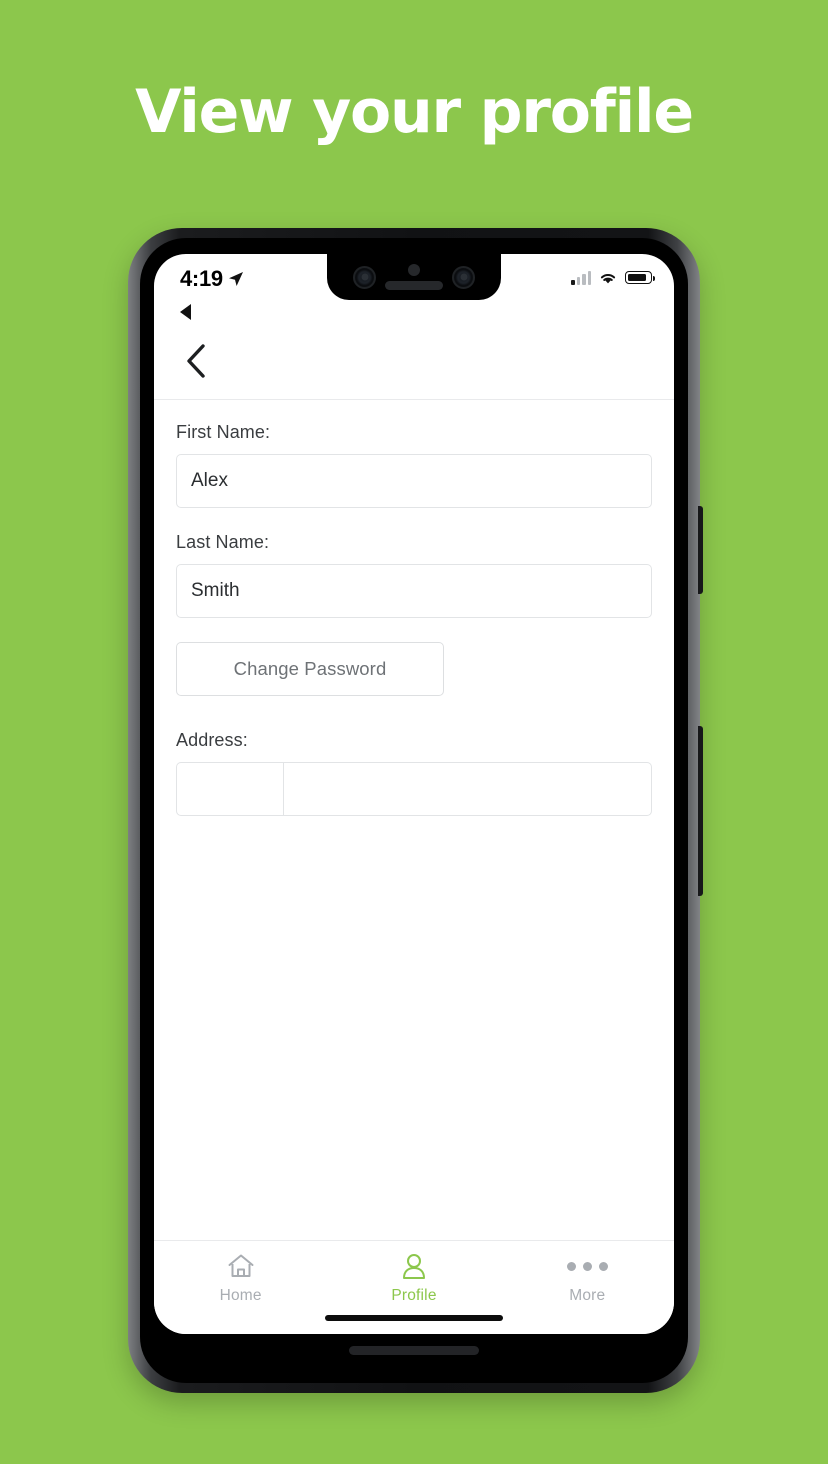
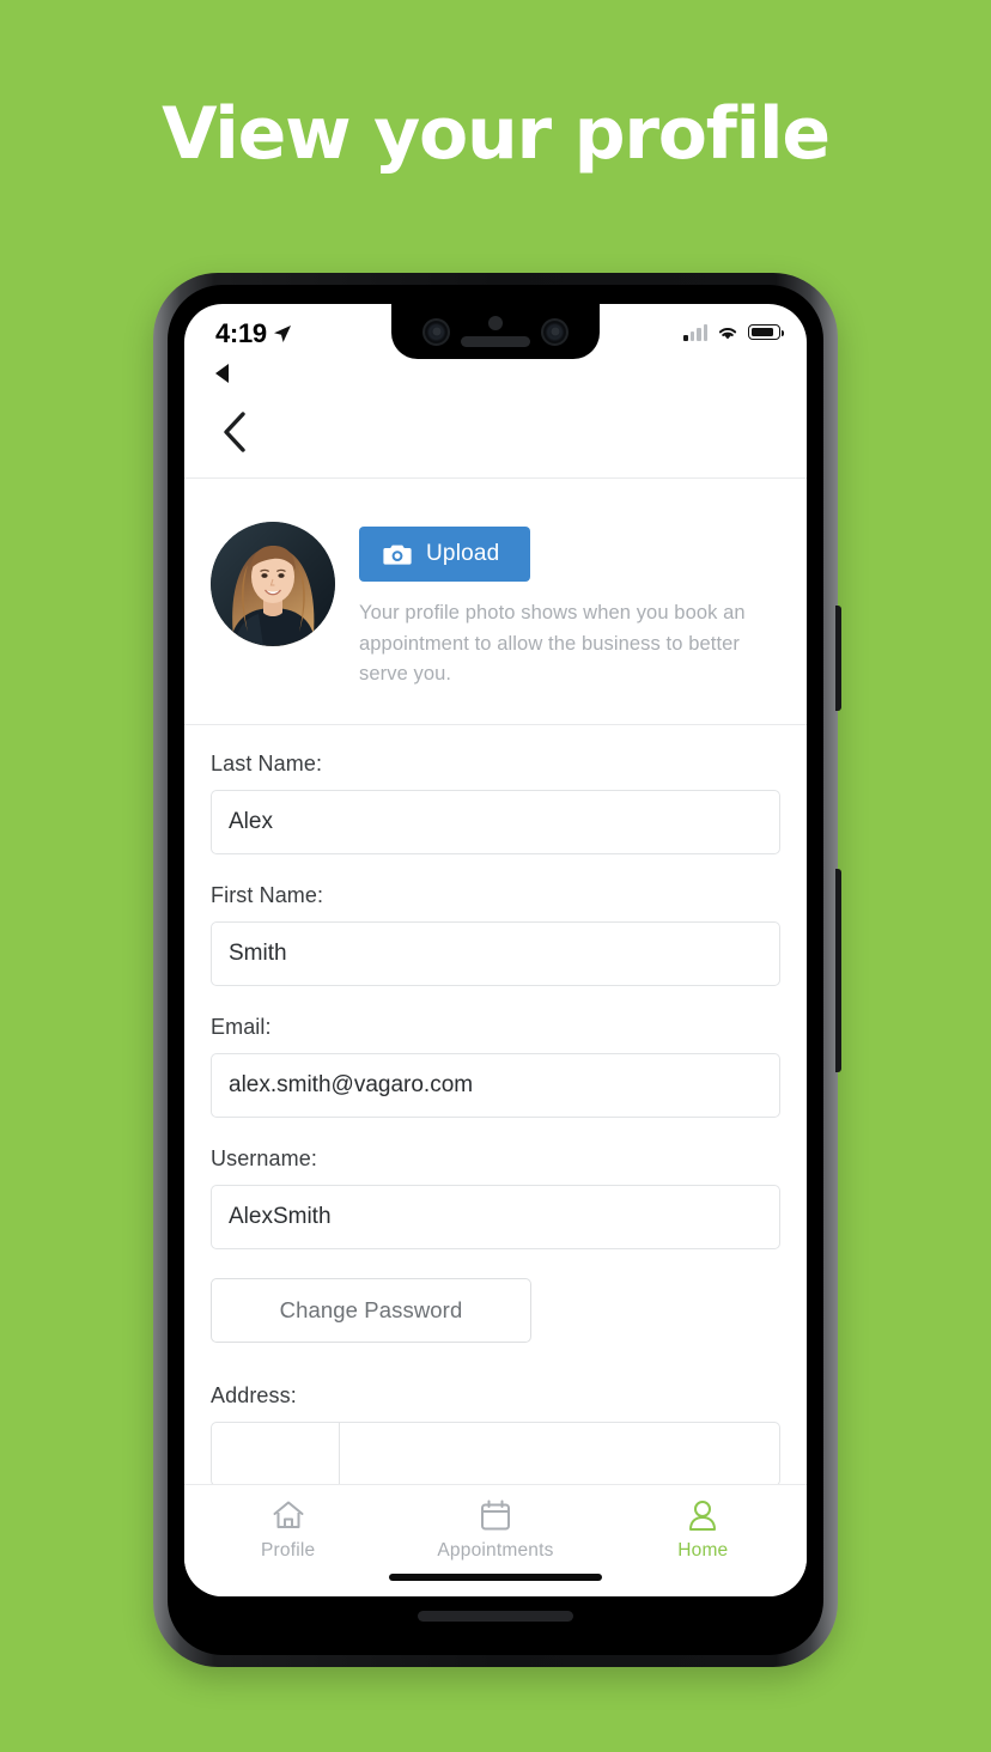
  View your profile
  4:19
+ Upload
+ Your profile photo shows when you book an appointment to allow the business to better serve you.
- First Name:
+ Last Name:
  Alex
- Last Name:
+ First Name:
  Smith
+ Email:
+ alex.smith@vagaro.com
+ Username:
+ AlexSmith
  Change Password
  Address:
- Home
+ Profile
+ Appointments
- Profile
+ Home
- More
